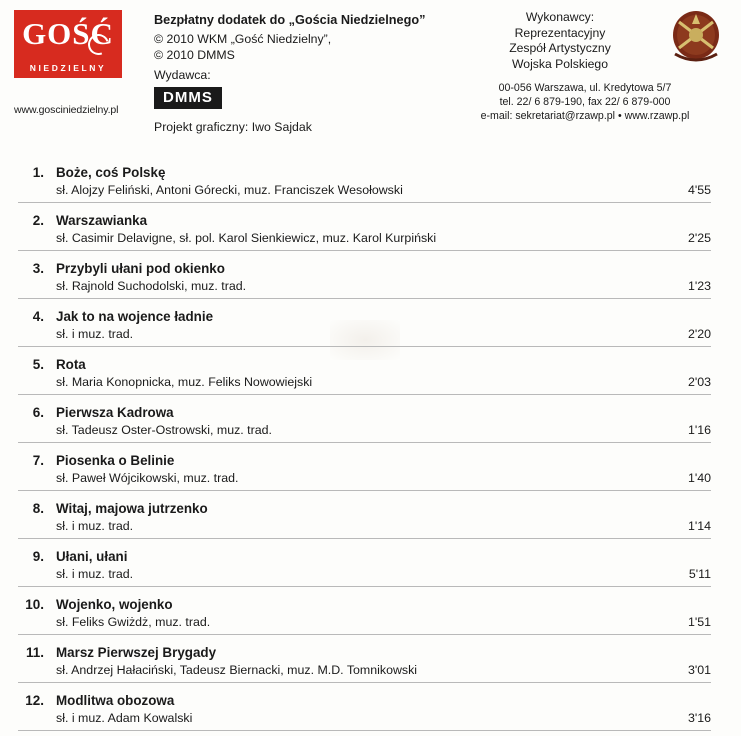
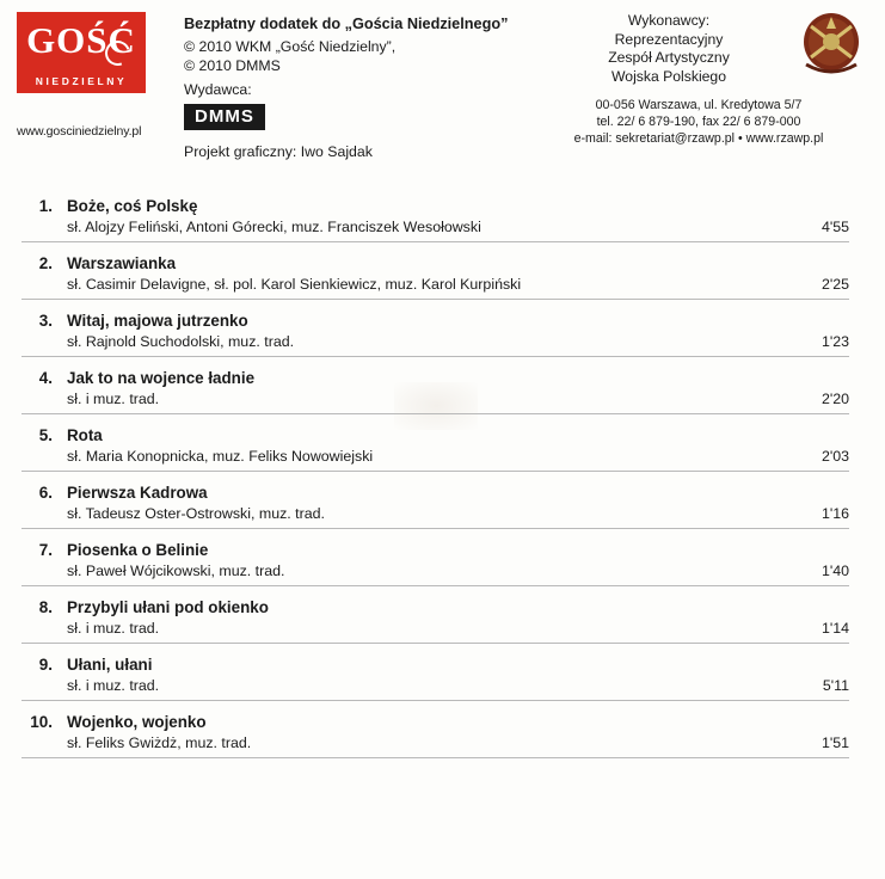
  GOŚĆ
  NIEDZIELNY
  www.gosciniedzielny.pl
  Bezpłatny dodatek do „Gościa Niedzielnego”
  © 2010 WKM „Gość Niedzielny”,
  © 2010 DMMS
  Wydawca:
  DMMS
  Projekt graficzny: Iwo Sajdak
  Wykonawcy:
  Reprezentacyjny
  Zespół Artystyczny
  Wojska Polskiego
  00-056 Warszawa, ul. Kredytowa 5/7
  tel. 22/ 6 879-190, fax 22/ 6 879-000
  e-mail: sekretariat@rzawp.pl • www.rzawp.pl
  1.
  Boże, coś Polskę
  sł. Alojzy Feliński, Antoni Górecki, muz. Franciszek Wesołowski
  4'55
  2.
  Warszawianka
  sł. Casimir Delavigne, sł. pol. Karol Sienkiewicz, muz. Karol Kurpiński
  2'25
  3.
- Przybyli ułani pod okienko
+ Witaj, majowa jutrzenko
  sł. Rajnold Suchodolski, muz. trad.
  1'23
  4.
  Jak to na wojence ładnie
  sł. i muz. trad.
  2'20
  5.
  Rota
  sł. Maria Konopnicka, muz. Feliks Nowowiejski
  2'03
  6.
  Pierwsza Kadrowa
  sł. Tadeusz Oster-Ostrowski, muz. trad.
  1'16
  7.
  Piosenka o Belinie
  sł. Paweł Wójcikowski, muz. trad.
  1'40
  8.
- Witaj, majowa jutrzenko
+ Przybyli ułani pod okienko
  sł. i muz. trad.
  1'14
  9.
  Ułani, ułani
  sł. i muz. trad.
  5'11
  10.
  Wojenko, wojenko
  sł. Feliks Gwiżdż, muz. trad.
  1'51
- 11.
- Marsz Pierwszej Brygady
- sł. Andrzej Hałaciński, Tadeusz Biernacki, muz. M.D. Tomnikowski
- 3'01
- 12.
- Modlitwa obozowa
- sł. i muz. Adam Kowalski
- 3'16
